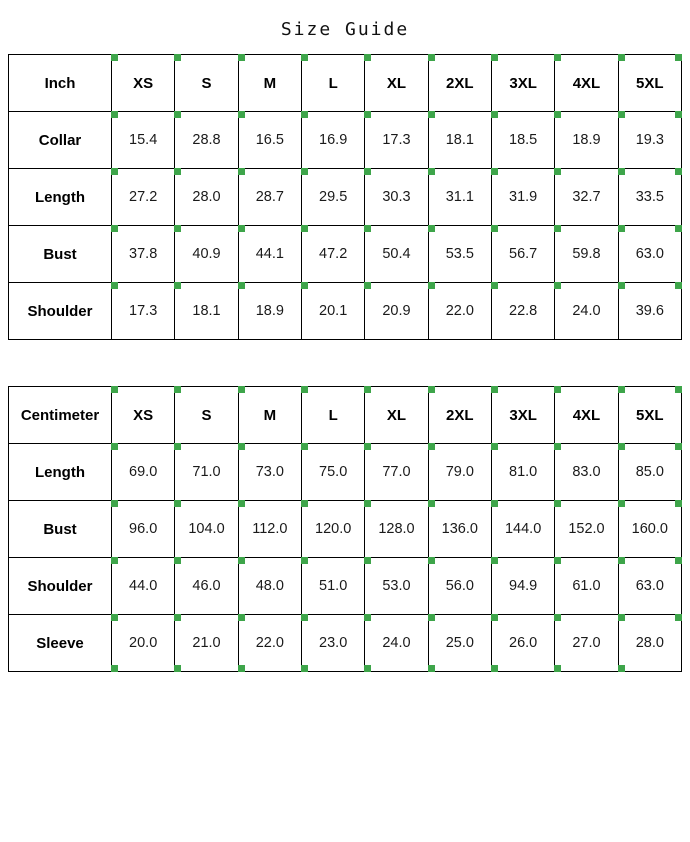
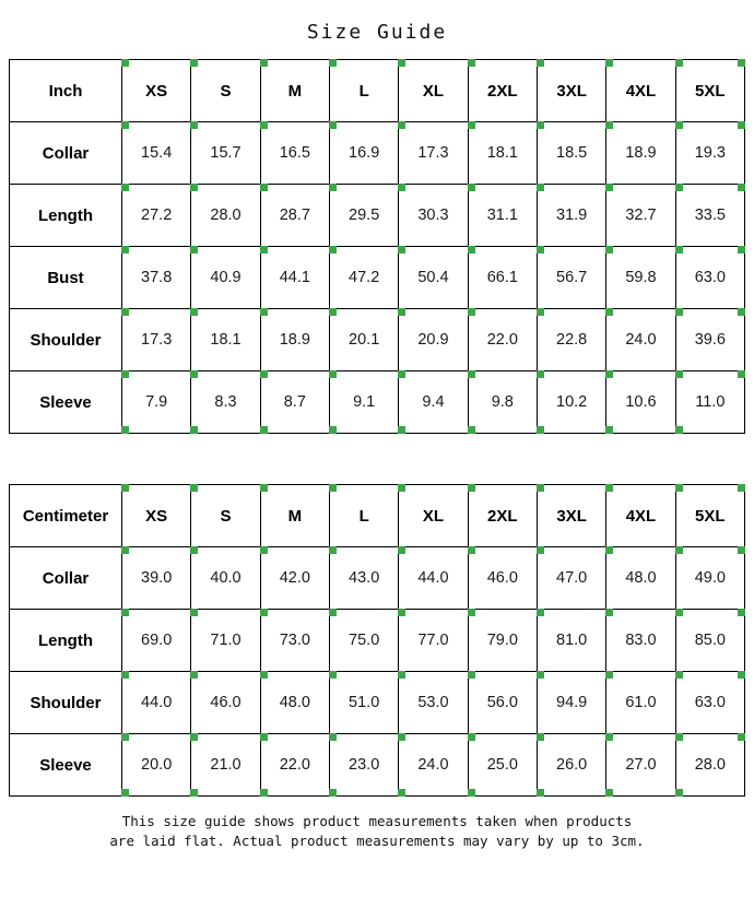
  Size Guide
  Inch	XS	S	M	L	XL	2XL	3XL	4XL	5XL
- Collar	15.4	28.8	16.5	16.9	17.3	18.1	18.5	18.9	19.3
+ Collar	15.4	15.7	16.5	16.9	17.3	18.1	18.5	18.9	19.3
  Length	27.2	28.0	28.7	29.5	30.3	31.1	31.9	32.7	33.5
- Bust	37.8	40.9	44.1	47.2	50.4	53.5	56.7	59.8	63.0
+ Bust	37.8	40.9	44.1	47.2	50.4	66.1	56.7	59.8	63.0
  Shoulder	17.3	18.1	18.9	20.1	20.9	22.0	22.8	24.0	39.6
+ Sleeve	7.9	8.3	8.7	9.1	9.4	9.8	10.2	10.6	11.0
  Centimeter	XS	S	M	L	XL	2XL	3XL	4XL	5XL
+ Collar	39.0	40.0	42.0	43.0	44.0	46.0	47.0	48.0	49.0
  Length	69.0	71.0	73.0	75.0	77.0	79.0	81.0	83.0	85.0
- Bust	96.0	104.0	112.0	120.0	128.0	136.0	144.0	152.0	160.0
  Shoulder	44.0	46.0	48.0	51.0	53.0	56.0	94.9	61.0	63.0
  Sleeve	20.0	21.0	22.0	23.0	24.0	25.0	26.0	27.0	28.0
+ This size guide shows product measurements taken when products
+ are laid flat. Actual product measurements may vary by up to 3cm.
